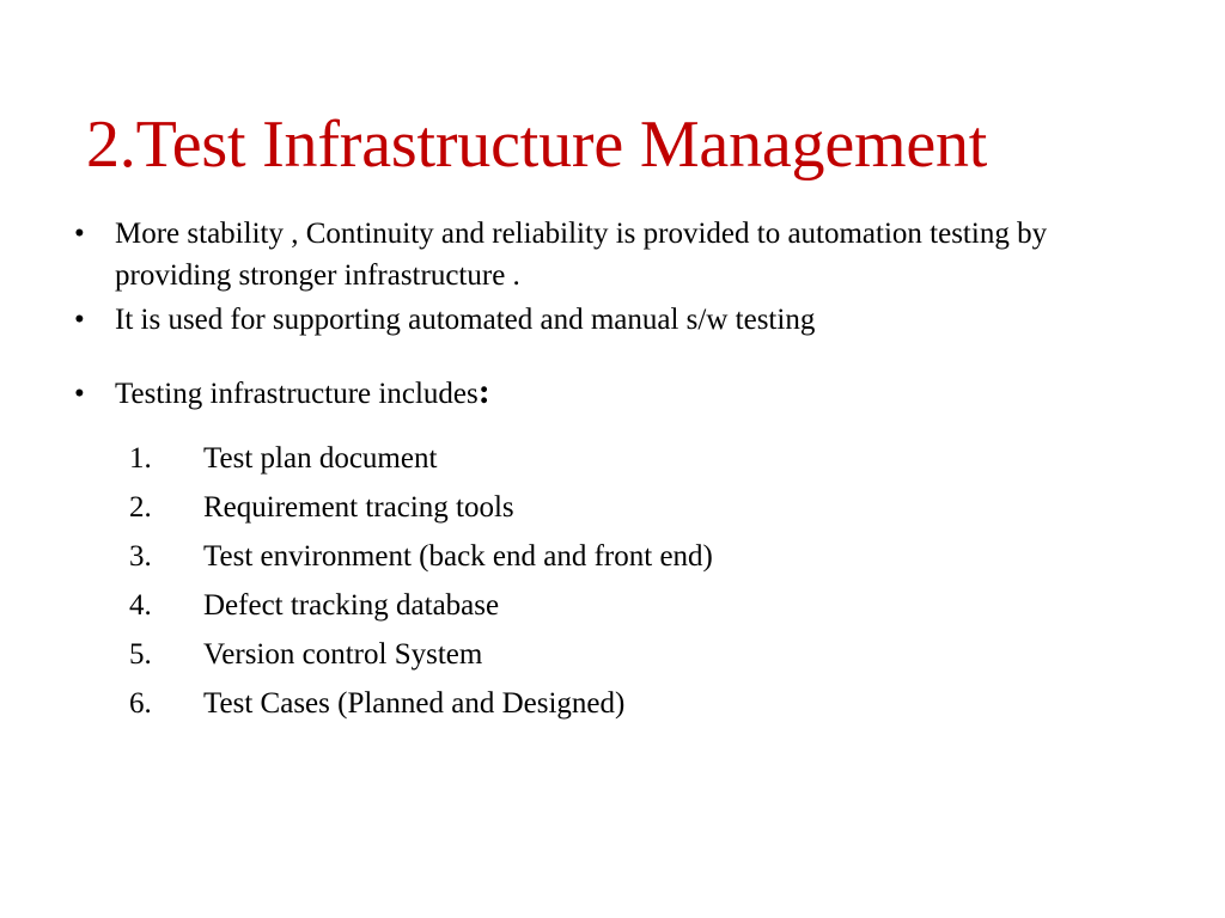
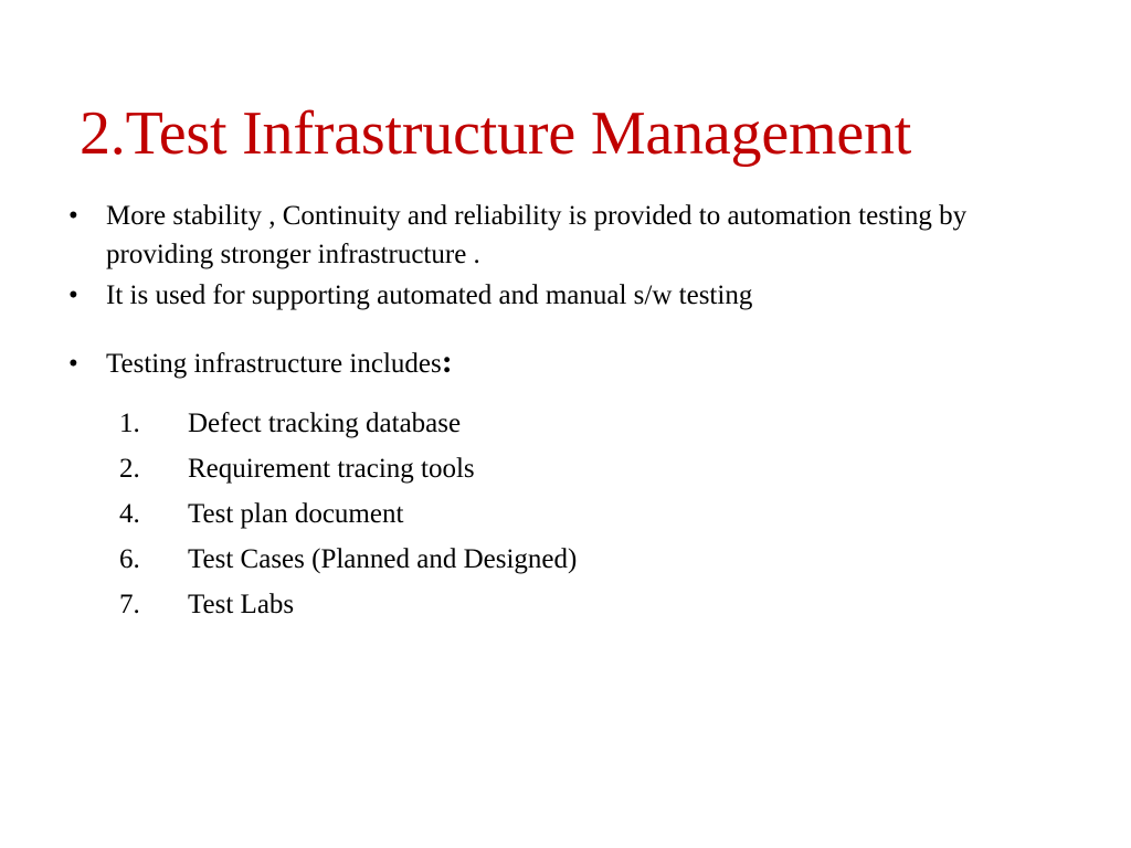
  2.Test Infrastructure Management
  •
  More stability , Continuity and reliability is provided to automation testing by providing stronger infrastructure .
  •
  It is used for supporting automated and manual s/w testing
  •
  Testing infrastructure includes:
  1.
- Test plan document
+ Defect tracking database
  2.
  Requirement tracing tools
- 3.
- Test environment (back end and front end)
  4.
- Defect tracking database
+ Test plan document
- 5.
- Version control System
  6.
  Test Cases (Planned and Designed)
+ 7.
+ Test Labs
